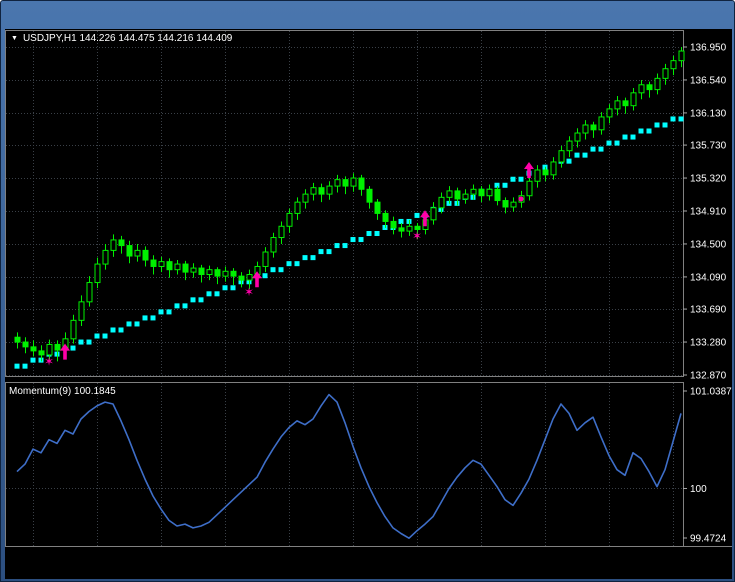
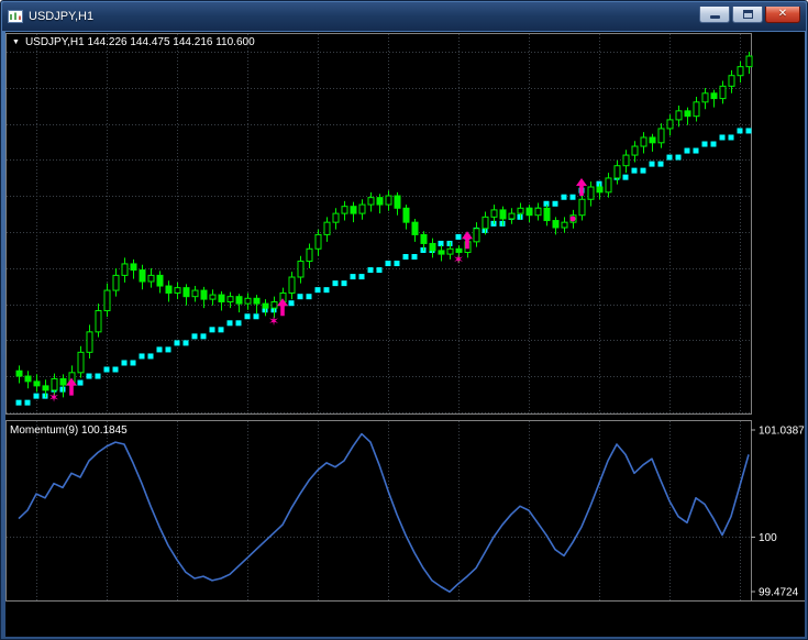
+ USDJPY,H1
+ ✕
  ✶
  ✶
  ✶
- 136.950
- 136.540
- 136.130
- 135.730
- 135.320
- 134.910
- 134.500
- 134.090
- 133.690
- 133.280
- 132.870
  101.0387
  100
  99.4724
- USDJPY,H1 144.226 144.475 144.216 144.409
+ USDJPY,H1 144.226 144.475 144.216 110.600
  Momentum(9) 100.1845
